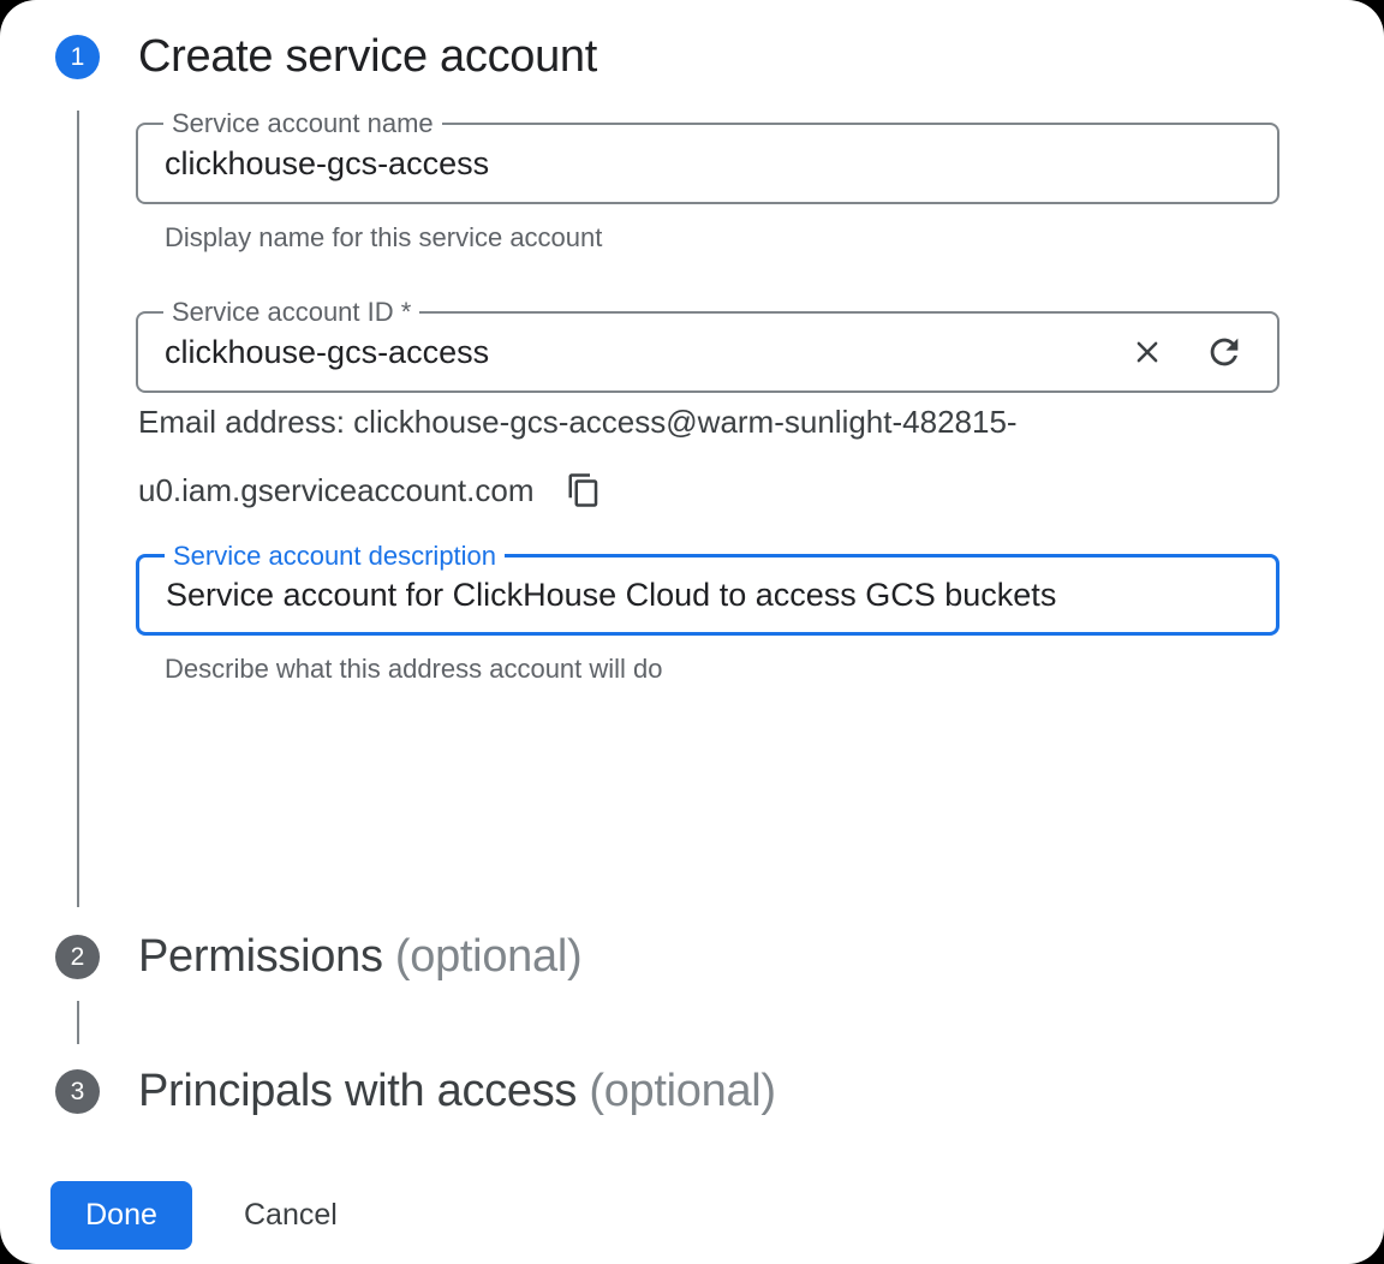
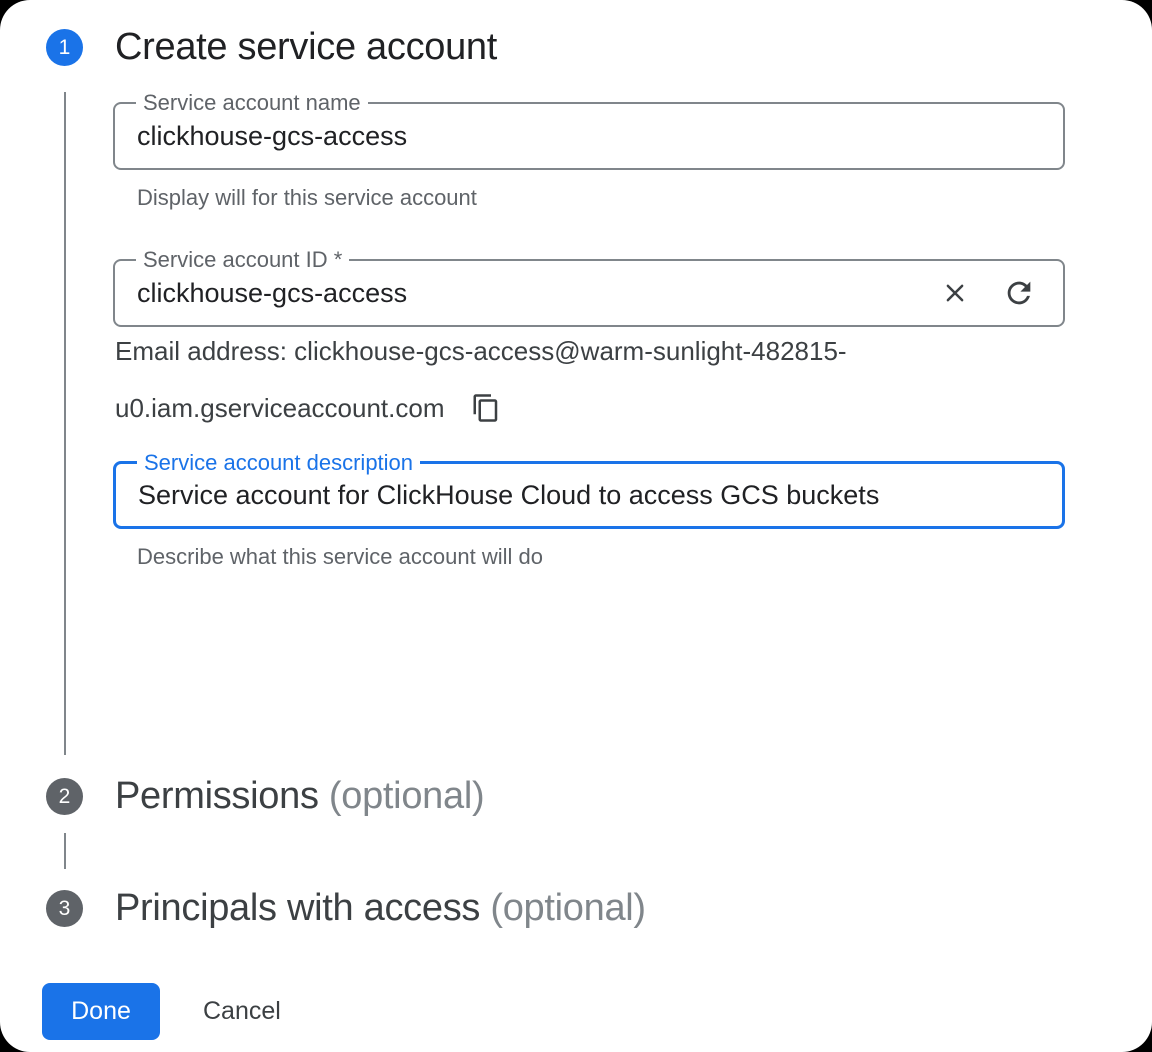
  1
  Create service account
  Service account name
  clickhouse-gcs-access
- Display name for this service account
+ Display will for this service account
  Service account ID *
  clickhouse-gcs-access
  Email address: clickhouse-gcs-access@warm-sunlight-482815-
  u0.iam.gserviceaccount.com
  Service account description
  Service account for ClickHouse Cloud to access GCS buckets
- Describe what this address account will do
+ Describe what this service account will do
  2
  Permissions (optional)
  3
  Principals with access (optional)
  Done
  Cancel
